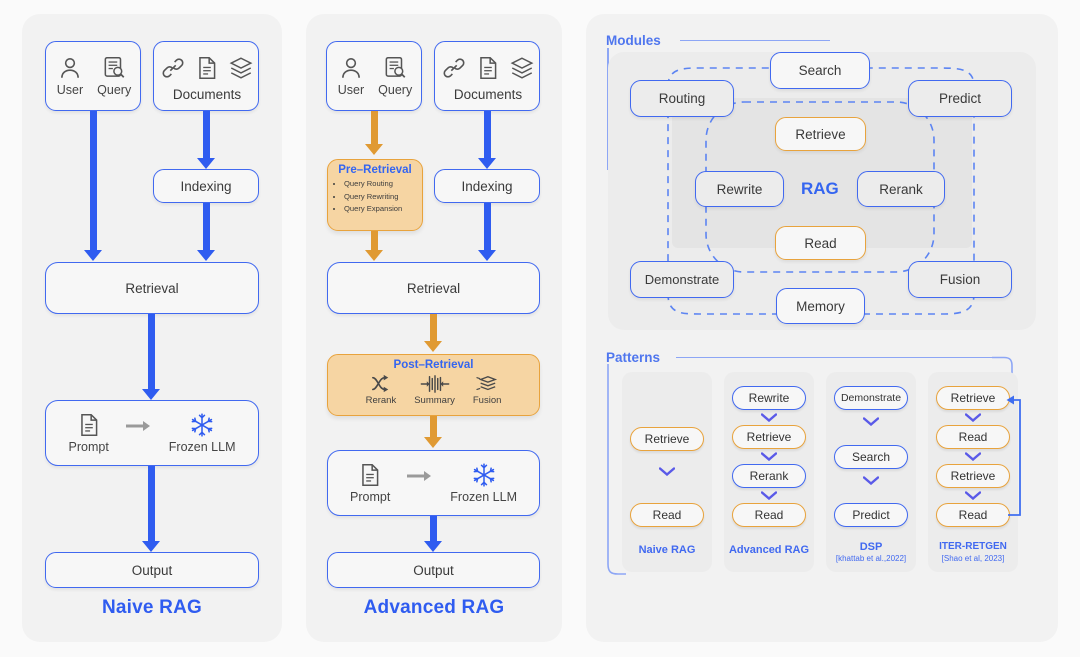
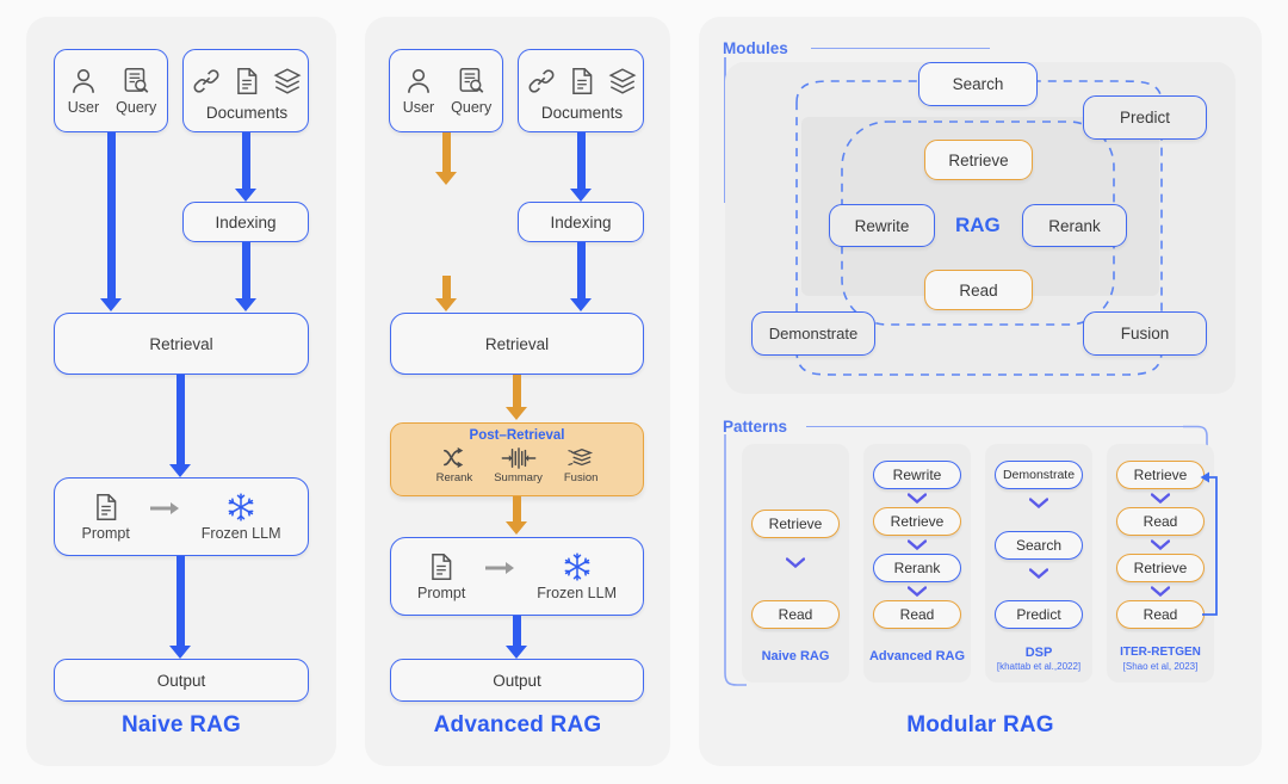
  User
  Query
  Documents
  Indexing
  Retrieval
  Prompt
  Frozen LLM
  Output
  Naive RAG
  User
  Query
  Documents
- Pre–Retrieval
- Query Routing
- Query Rewriting
- Query Expansion
  Indexing
  Retrieval
  Post–Retrieval
  Rerank
  Summary
  Fusion
  Prompt
  Frozen LLM
  Output
  Advanced RAG
  Modules
  Search
- Routing
  Predict
  Retrieve
  Rewrite
  RAG
  Rerank
  Read
  Demonstrate
  Fusion
- Memory
  Patterns
  Retrieve
  Read
  Naive RAG
  Rewrite
  Retrieve
  Rerank
  Read
  Advanced RAG
  Demonstrate
  Search
  Predict
  DSP
  [khattab et al.,2022]
  Retrieve
  Read
  Retrieve
  Read
  ITER-RETGEN
  [Shao et al, 2023]
+ Modular RAG
